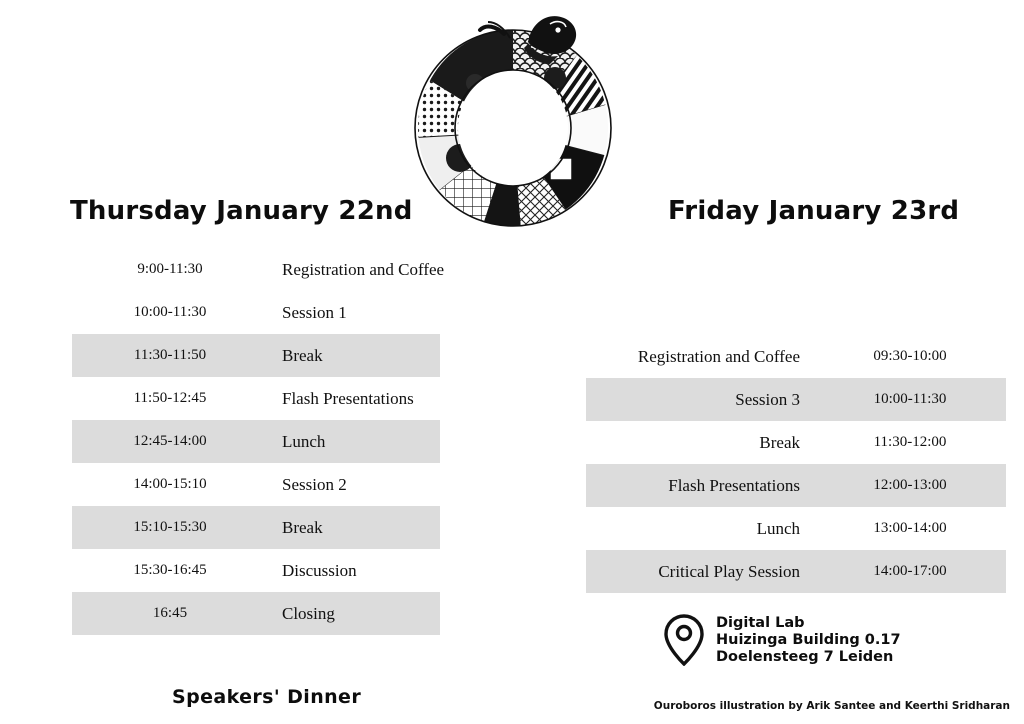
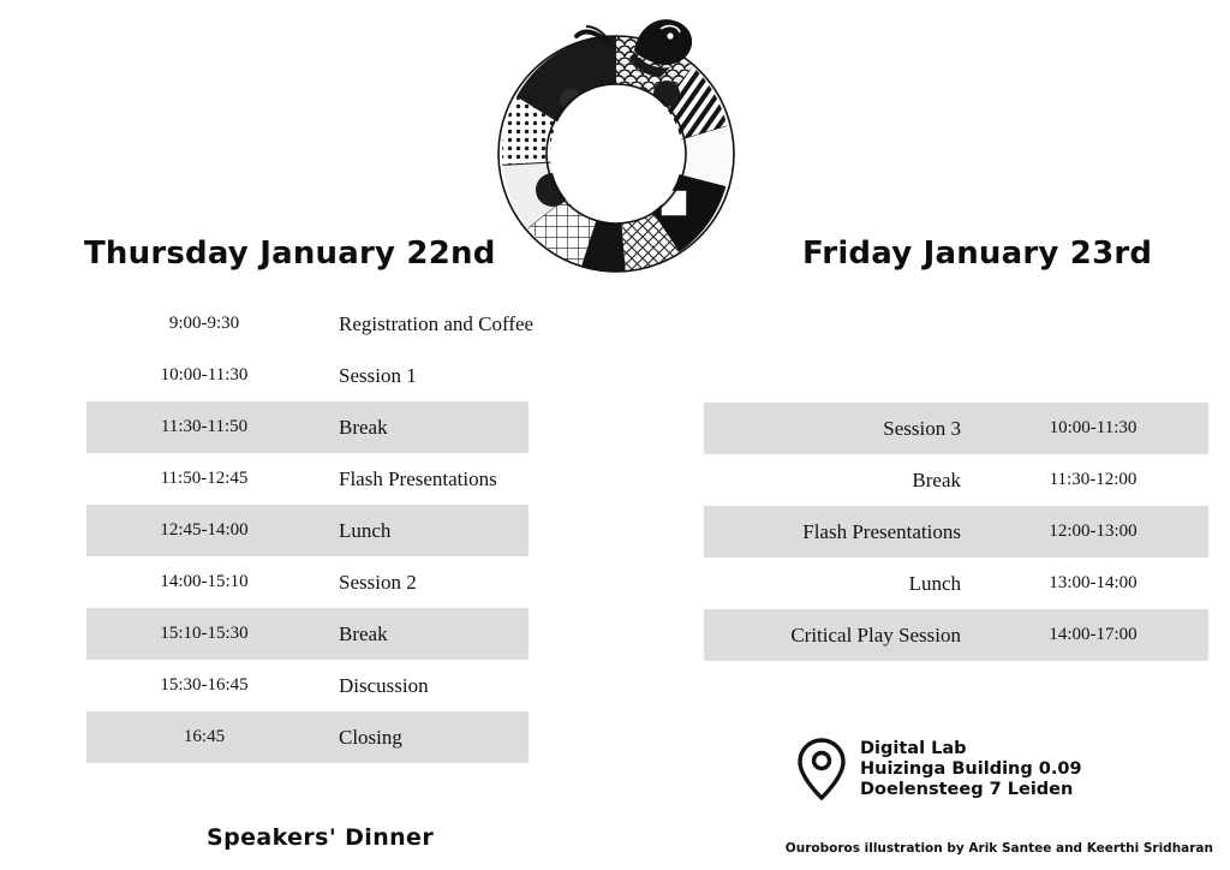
  Thursday January 22nd
- 9:00-11:30	Registration and Coffee
+ 9:00-9:30	Registration and Coffee
  10:00-11:30	Session 1
  11:30-11:50	Break
  11:50-12:45	Flash Presentations
  12:45-14:00	Lunch
  14:00-15:10	Session 2
  15:10-15:30	Break
  15:30-16:45	Discussion
  16:45	Closing
  Speakers' Dinner
  Friday January 23rd
- Registration and Coffee	09:30-10:00
  Session 3	10:00-11:30
  Break	11:30-12:00
  Flash Presentations	12:00-13:00
  Lunch	13:00-14:00
  Critical Play Session	14:00-17:00
  Digital Lab
- Huizinga Building 0.17
+ Huizinga Building 0.09
  Doelensteeg 7 Leiden
  Ouroboros illustration by Arik Santee and Keerthi Sridharan
